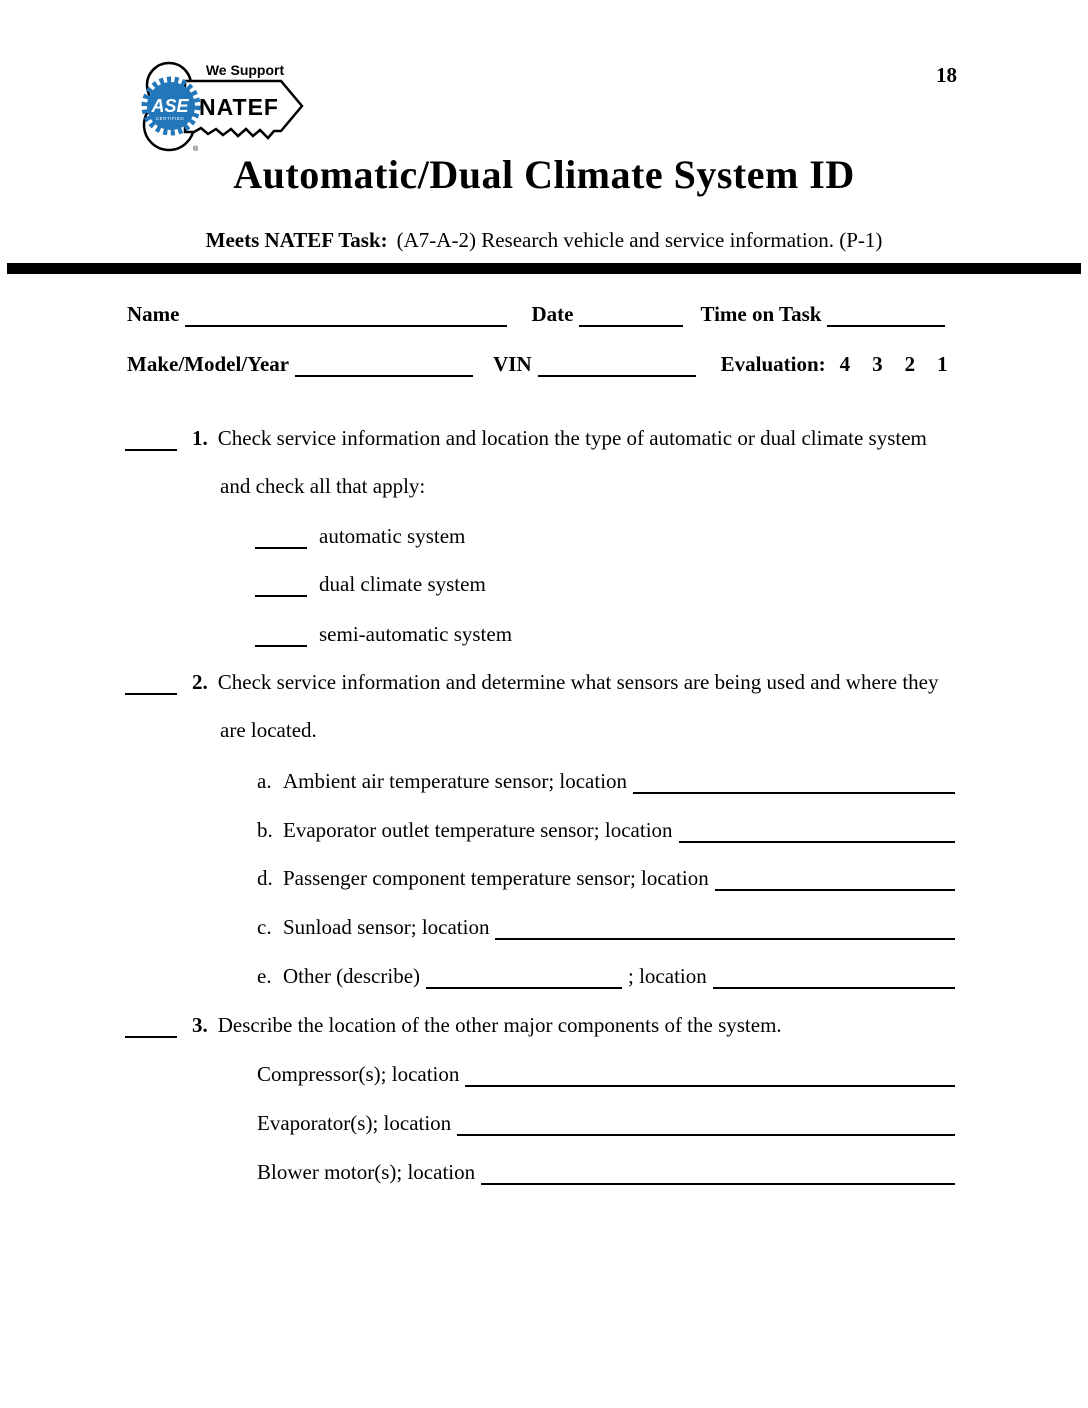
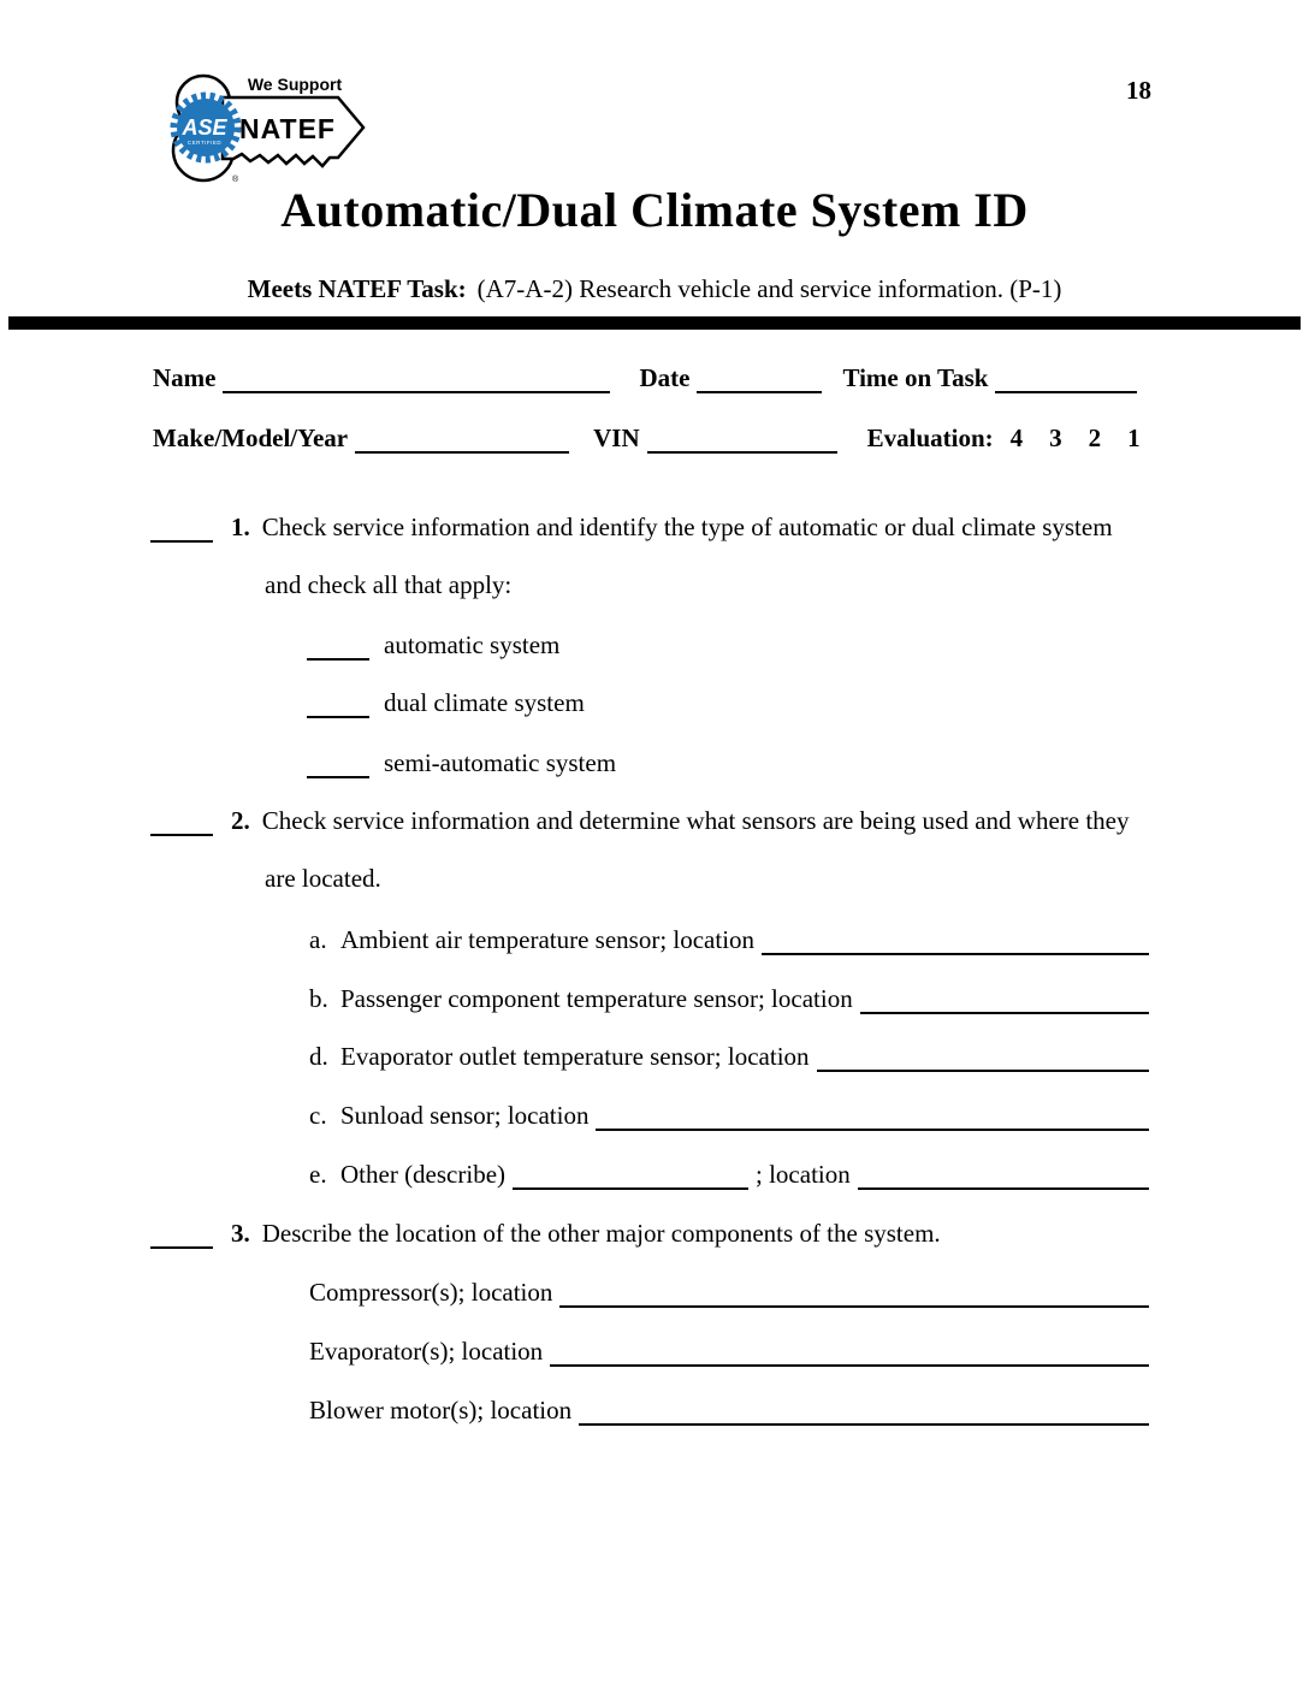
  18
  ASE
  We Support
  NATEF
  Automatic/Dual Climate System ID
  Meets NATEF Task: (A7-A-2) Research vehicle and service information. (P-1)
  Name
  Date
  Time on Task
  Make/Model/Year
  VIN
  Evaluation:
  4
  3
  2
  1
  1.
- Check service information and location the type of automatic or dual climate system
+ Check service information and identify the type of automatic or dual climate system
  and check all that apply:
  automatic system
  dual climate system
  semi-automatic system
  2.
  Check service information and determine what sensors are being used and where they
  are located.
  a.
  Ambient air temperature sensor; location
  b.
- Evaporator outlet temperature sensor; location
+ Passenger component temperature sensor; location
  d.
- Passenger component temperature sensor; location
+ Evaporator outlet temperature sensor; location
  c.
  Sunload sensor; location
  e.
  Other (describe)
  ; location
  3.
  Describe the location of the other major components of the system.
  Compressor(s); location
  Evaporator(s); location
  Blower motor(s); location
